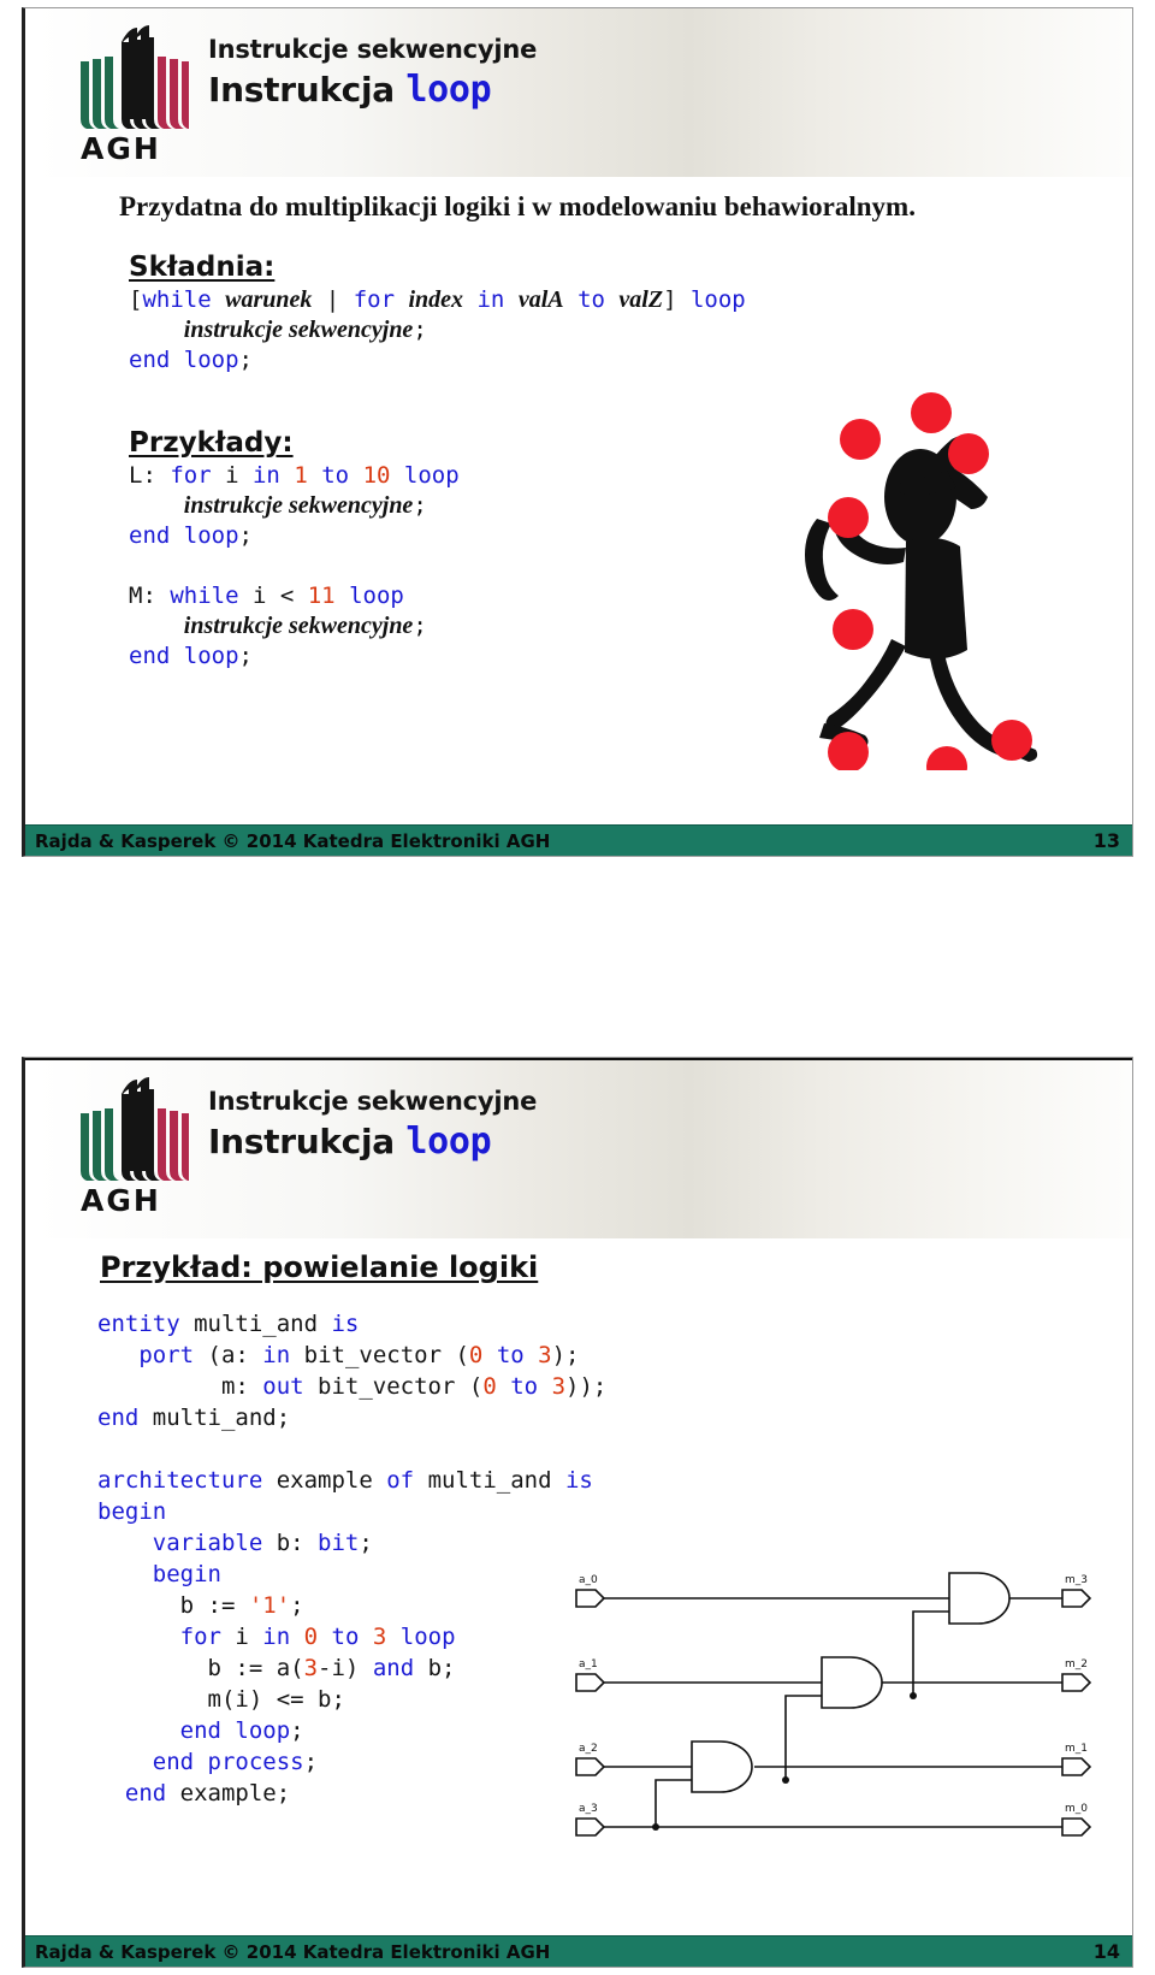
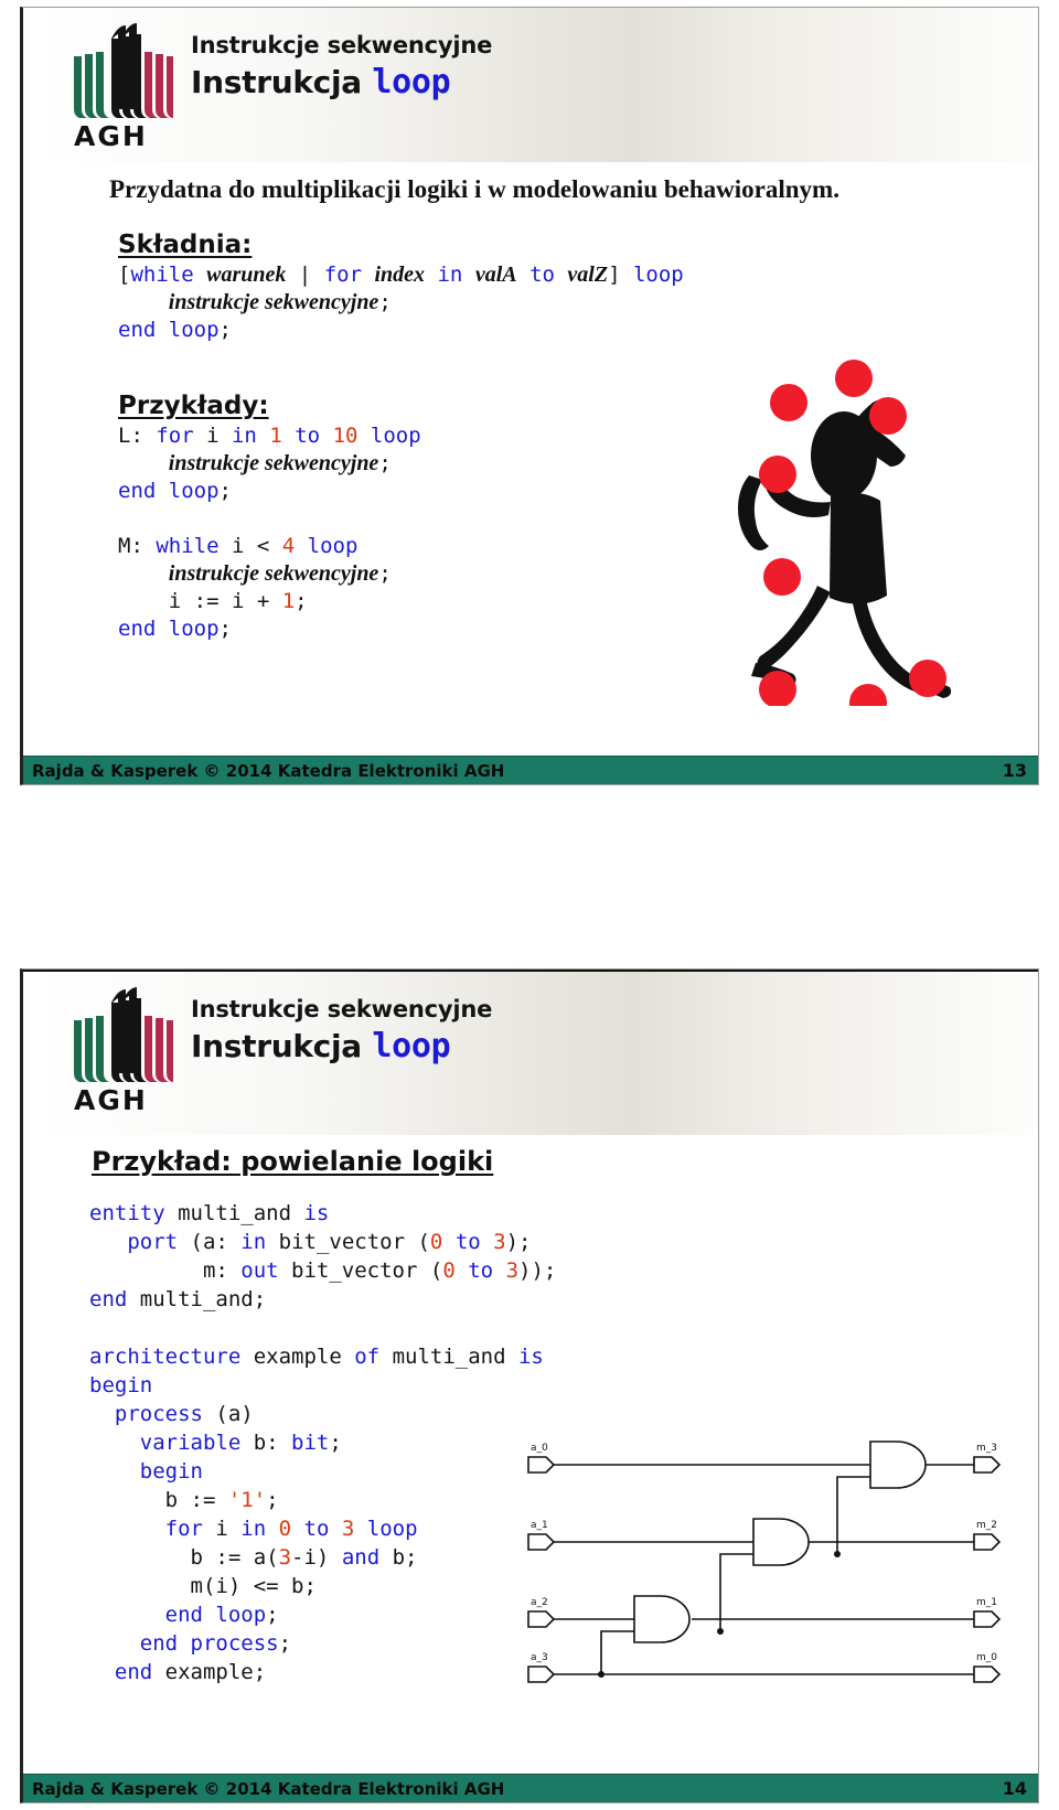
  AGH
  Instrukcje sekwencyjne
  Instrukcja loop
  Przydatna do multiplikacji logiki i w modelowaniu behawioralnym.
  Składnia:
  [while warunek | for index in valA to valZ] loop
  instrukcje sekwencyjne;
  end loop;
  Przykłady:
  L: for i in 1 to 10 loop
  instrukcje sekwencyjne;
  end loop;
- M: while i < 11 loop
+ M: while i < 4 loop
  instrukcje sekwencyjne;
+ i := i + 1;
  end loop;
  Rajda & Kasperek © 2014 Katedra Elektroniki AGH
  13
  AGH
  Instrukcje sekwencyjne
  Instrukcja loop
  Przykład: powielanie logiki
  entity multi_and is
  port (a: in bit_vector (0 to 3);
  m: out bit_vector (0 to 3));
  end multi_and;
  architecture example of multi_and is
  begin
+ process (a)
  variable b: bit;
  begin
  b := '1';
  for i in 0 to 3 loop
  b := a(3-i) and b;
  m(i) <= b;
  end loop;
  end process;
  end example;
  a_0
  a_1
  a_2
  a_3
  m_3
  m_2
  m_1
  m_0
  Rajda & Kasperek © 2014 Katedra Elektroniki AGH
  14
